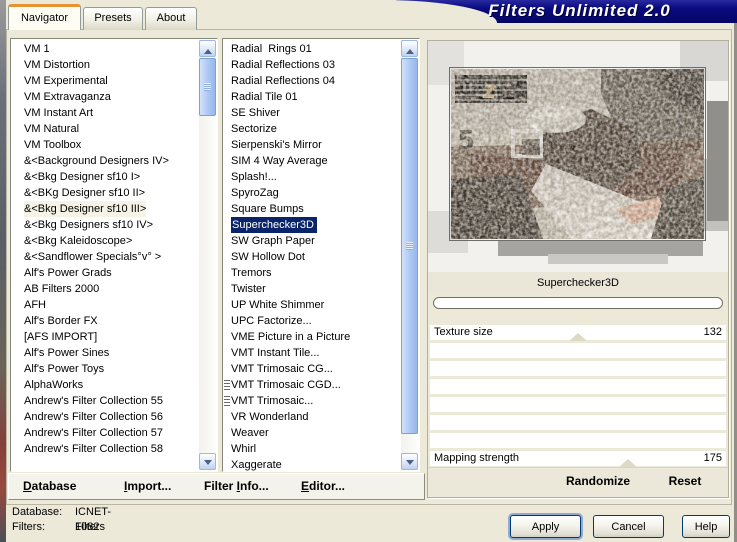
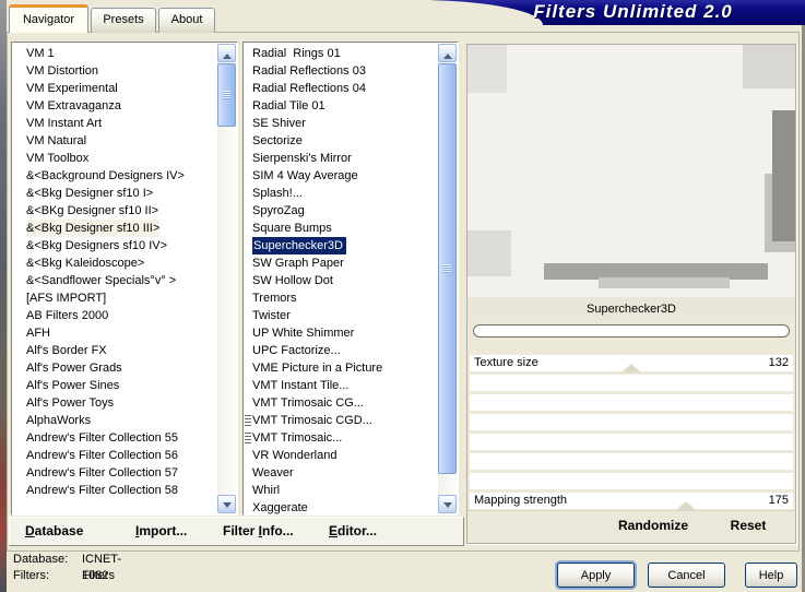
  Filters Unlimited 2.0
  Navigator
  Presets
  About
  VM 1
  VM Distortion
  VM Experimental
  VM Extravaganza
  VM Instant Art
  VM Natural
  VM Toolbox
  &<Background Designers IV>
  &<Bkg Designer sf10 I>
  &<BKg Designer sf10 II>
  &<Bkg Designer sf10 III>
  &<Bkg Designers sf10 IV>
  &<Bkg Kaleidoscope>
  &<Sandflower Specials°v° >
- Alf's Power Grads
+ [AFS IMPORT]
  AB Filters 2000
  AFH
  Alf's Border FX
- [AFS IMPORT]
+ Alf's Power Grads
  Alf's Power Sines
  Alf's Power Toys
  AlphaWorks
  Andrew's Filter Collection 55
  Andrew's Filter Collection 56
  Andrew's Filter Collection 57
  Andrew's Filter Collection 58
  Radial Rings 01
  Radial Reflections 03
  Radial Reflections 04
  Radial Tile 01
  SE Shiver
  Sectorize
  Sierpenski's Mirror
  SIM 4 Way Average
  Splash!...
  SpyroZag
  Square Bumps
  Superchecker3D
  SW Graph Paper
  SW Hollow Dot
  Tremors
  Twister
  UP White Shimmer
  UPC Factorize...
  VME Picture in a Picture
  VMT Instant Tile...
  VMT Trimosaic CG...
  VMT Trimosaic CGD...
  VMT Trimosaic...
  VR Wonderland
  Weaver
  Whirl
  Xaggerate
- 5
- 2
- Z
  Superchecker3D
  Texture size
  132
  Mapping strength
  175
  Randomize
  Reset
  Database
  Import...
  Filter Info...
  Editor...
  Database:
  ICNET-Filters
  Filters:
  1082
  Apply
  Cancel
  Help
